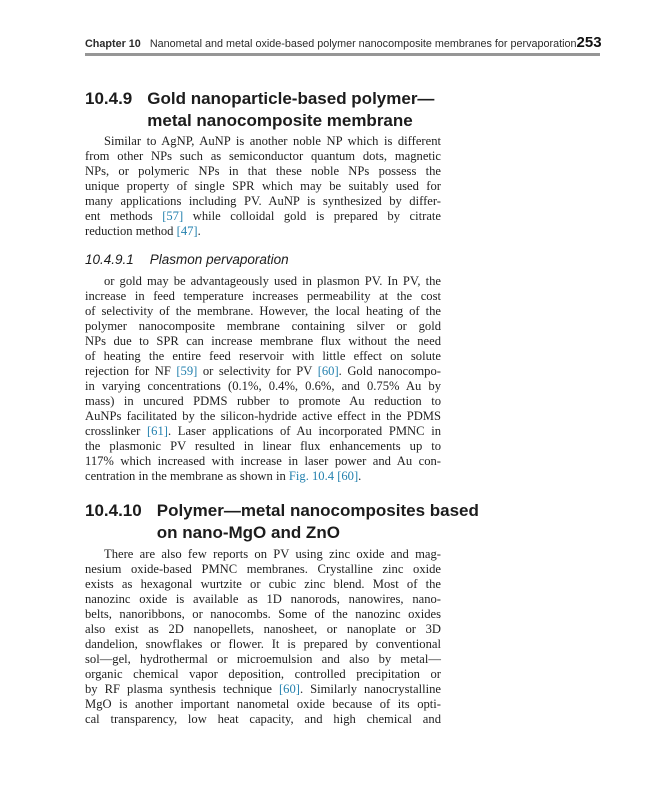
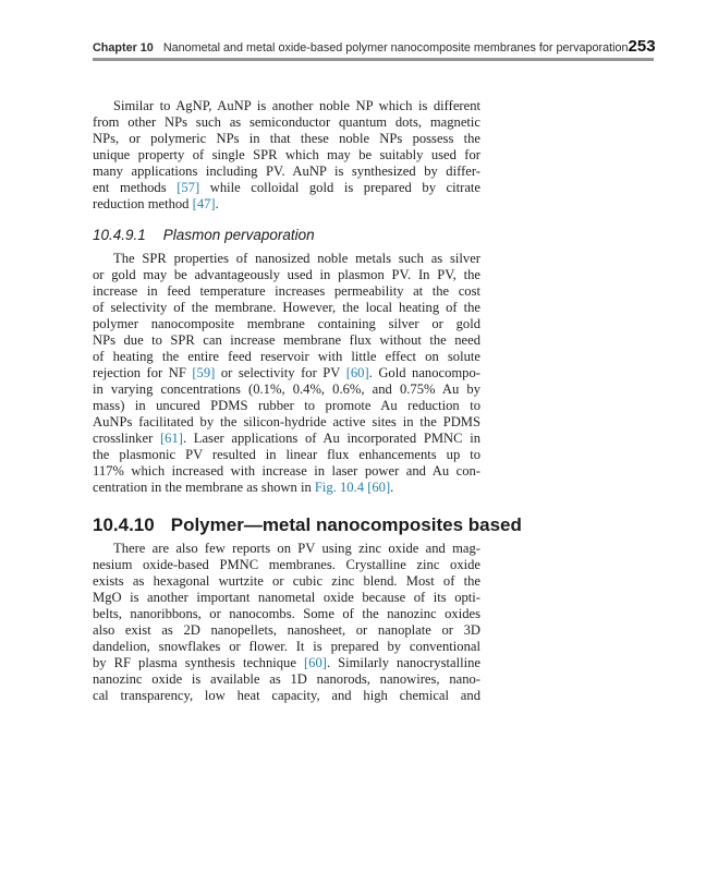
  Chapter 10
  Nanometal and metal oxide-based polymer nanocomposite membranes for pervaporation
  253
- 10.4.9
- Gold nanoparticle-based polymer—
- metal nanocomposite membrane
  Similar to AgNP, AuNP is another noble NP which is different
  from other NPs such as semiconductor quantum dots, magnetic
  NPs, or polymeric NPs in that these noble NPs possess the
  unique property of single SPR which may be suitably used for
  many applications including PV. AuNP is synthesized by differ-
  ent methods [57] while colloidal gold is prepared by citrate
  reduction method [47].
  10.4.9.1
  Plasmon pervaporation
+ The SPR properties of nanosized noble metals such as silver
  or gold may be advantageously used in plasmon PV. In PV, the
  increase in feed temperature increases permeability at the cost
  of selectivity of the membrane. However, the local heating of the
  polymer nanocomposite membrane containing silver or gold
  NPs due to SPR can increase membrane flux without the need
  of heating the entire feed reservoir with little effect on solute
  rejection for NF [59] or selectivity for PV [60]. Gold nanocompo-
  in varying concentrations (0.1%, 0.4%, 0.6%, and 0.75% Au by
  mass) in uncured PDMS rubber to promote Au reduction to
- AuNPs facilitated by the silicon-hydride active effect in the PDMS
+ AuNPs facilitated by the silicon-hydride active sites in the PDMS
  crosslinker [61]. Laser applications of Au incorporated PMNC in
  the plasmonic PV resulted in linear flux enhancements up to
  117% which increased with increase in laser power and Au con-
  centration in the membrane as shown in Fig. 10.4 [60].
  10.4.10
  Polymer—metal nanocomposites based
- on nano-MgO and ZnO
  There are also few reports on PV using zinc oxide and mag-
  nesium oxide-based PMNC membranes. Crystalline zinc oxide
  exists as hexagonal wurtzite or cubic zinc blend. Most of the
- nanozinc oxide is available as 1D nanorods, nanowires, nano-
+ MgO is another important nanometal oxide because of its opti-
  belts, nanoribbons, or nanocombs. Some of the nanozinc oxides
  also exist as 2D nanopellets, nanosheet, or nanoplate or 3D
  dandelion, snowflakes or flower. It is prepared by conventional
- sol—gel, hydrothermal or microemulsion and also by metal—
- organic chemical vapor deposition, controlled precipitation or
  by RF plasma synthesis technique [60]. Similarly nanocrystalline
- MgO is another important nanometal oxide because of its opti-
+ nanozinc oxide is available as 1D nanorods, nanowires, nano-
  cal transparency, low heat capacity, and high chemical and
